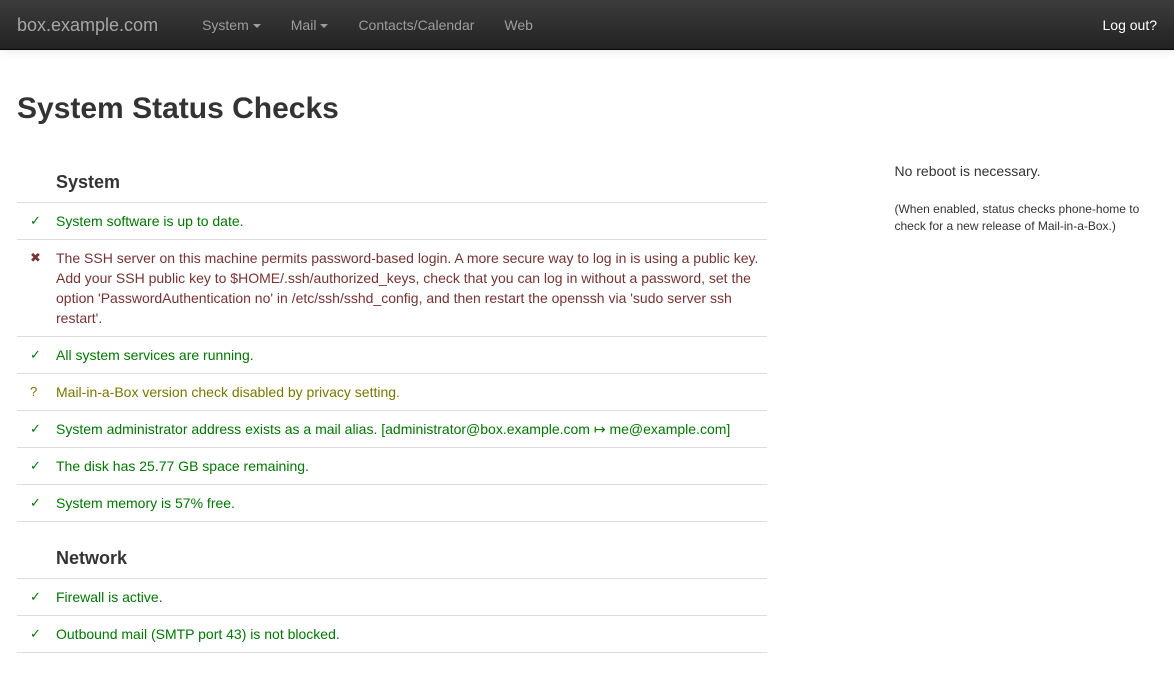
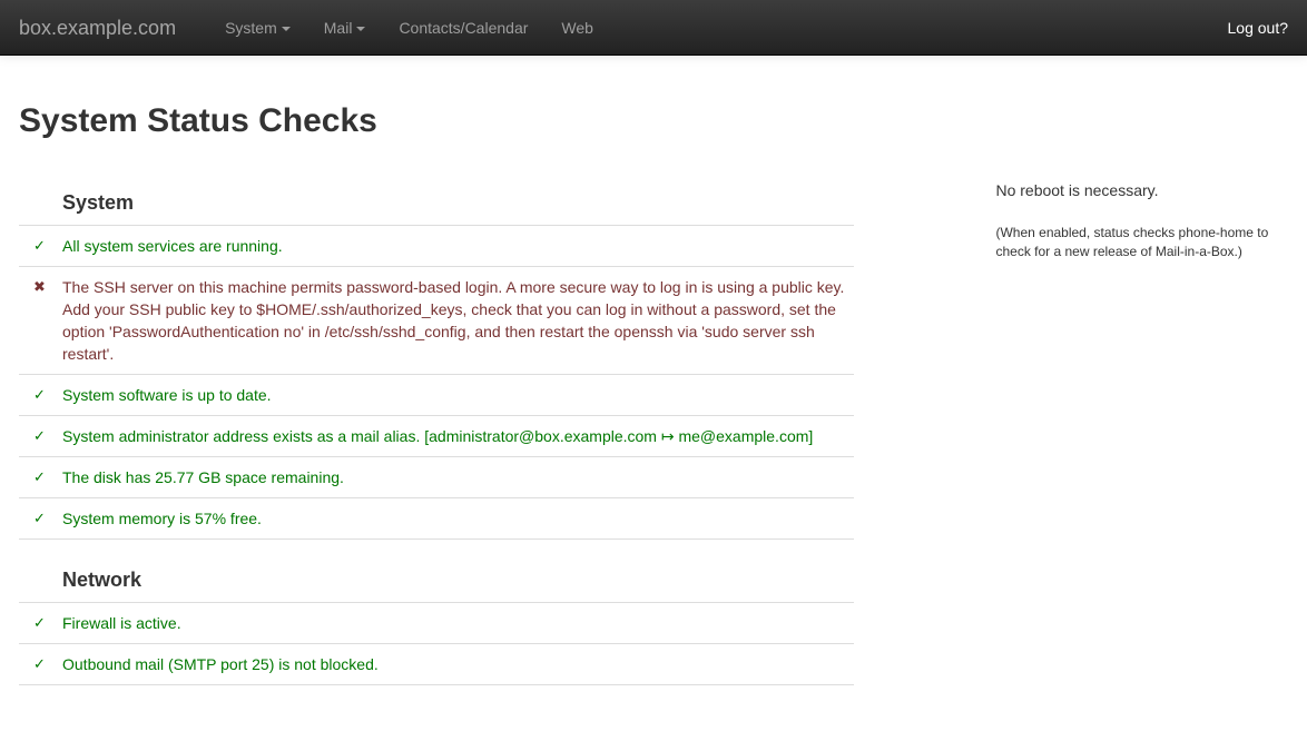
  box.example.com
  System
  Mail
  Contacts/Calendar
  Web
  Log out?
  System Status Checks
  System
- ✓	System software is up to date.
+ ✓	All system services are running.
  ✖	The SSH server on this machine permits password-based login. A more secure way to log in is using a public key. Add your SSH public key to $HOME/.ssh/authorized_keys, check that you can log in without a password, set the option 'PasswordAuthentication no' in /etc/ssh/sshd_config, and then restart the openssh via 'sudo server ssh restart'.
- ✓	All system services are running.
+ ✓	System software is up to date.
- ?	Mail-in-a-Box version check disabled by privacy setting.
  ✓	System administrator address exists as a mail alias. [administrator@box.example.com ↦ me@example.com]
  ✓	The disk has 25.77 GB space remaining.
  ✓	System memory is 57% free.
  Network
  ✓	Firewall is active.
- ✓	Outbound mail (SMTP port 43) is not blocked.
+ ✓	Outbound mail (SMTP port 25) is not blocked.
  No reboot is necessary.
  (When enabled, status checks phone-home to check for a new release of Mail-in-a-Box.)
